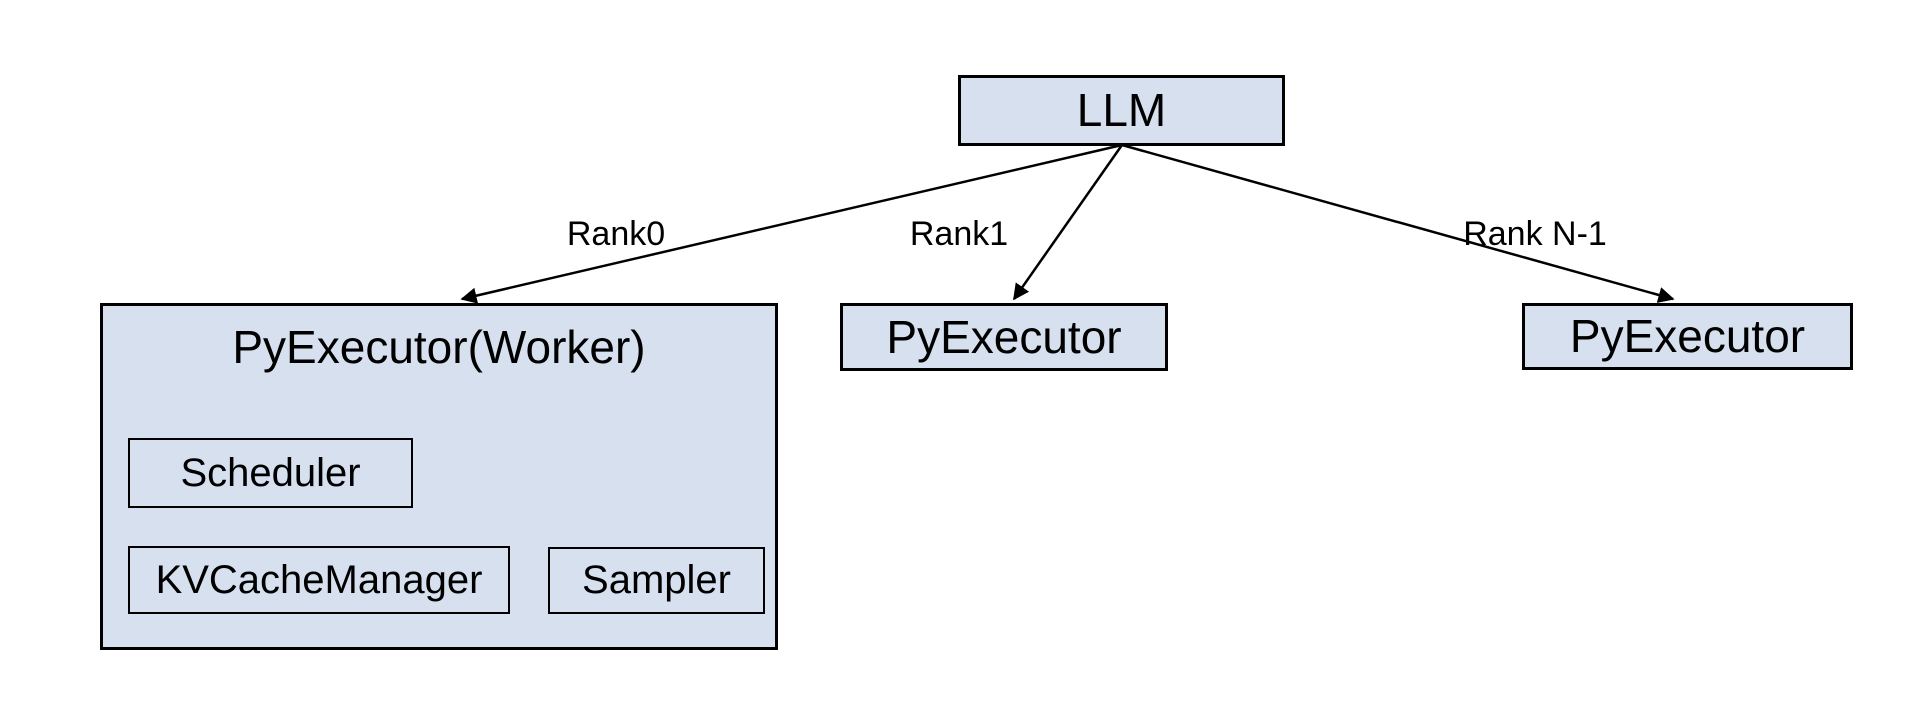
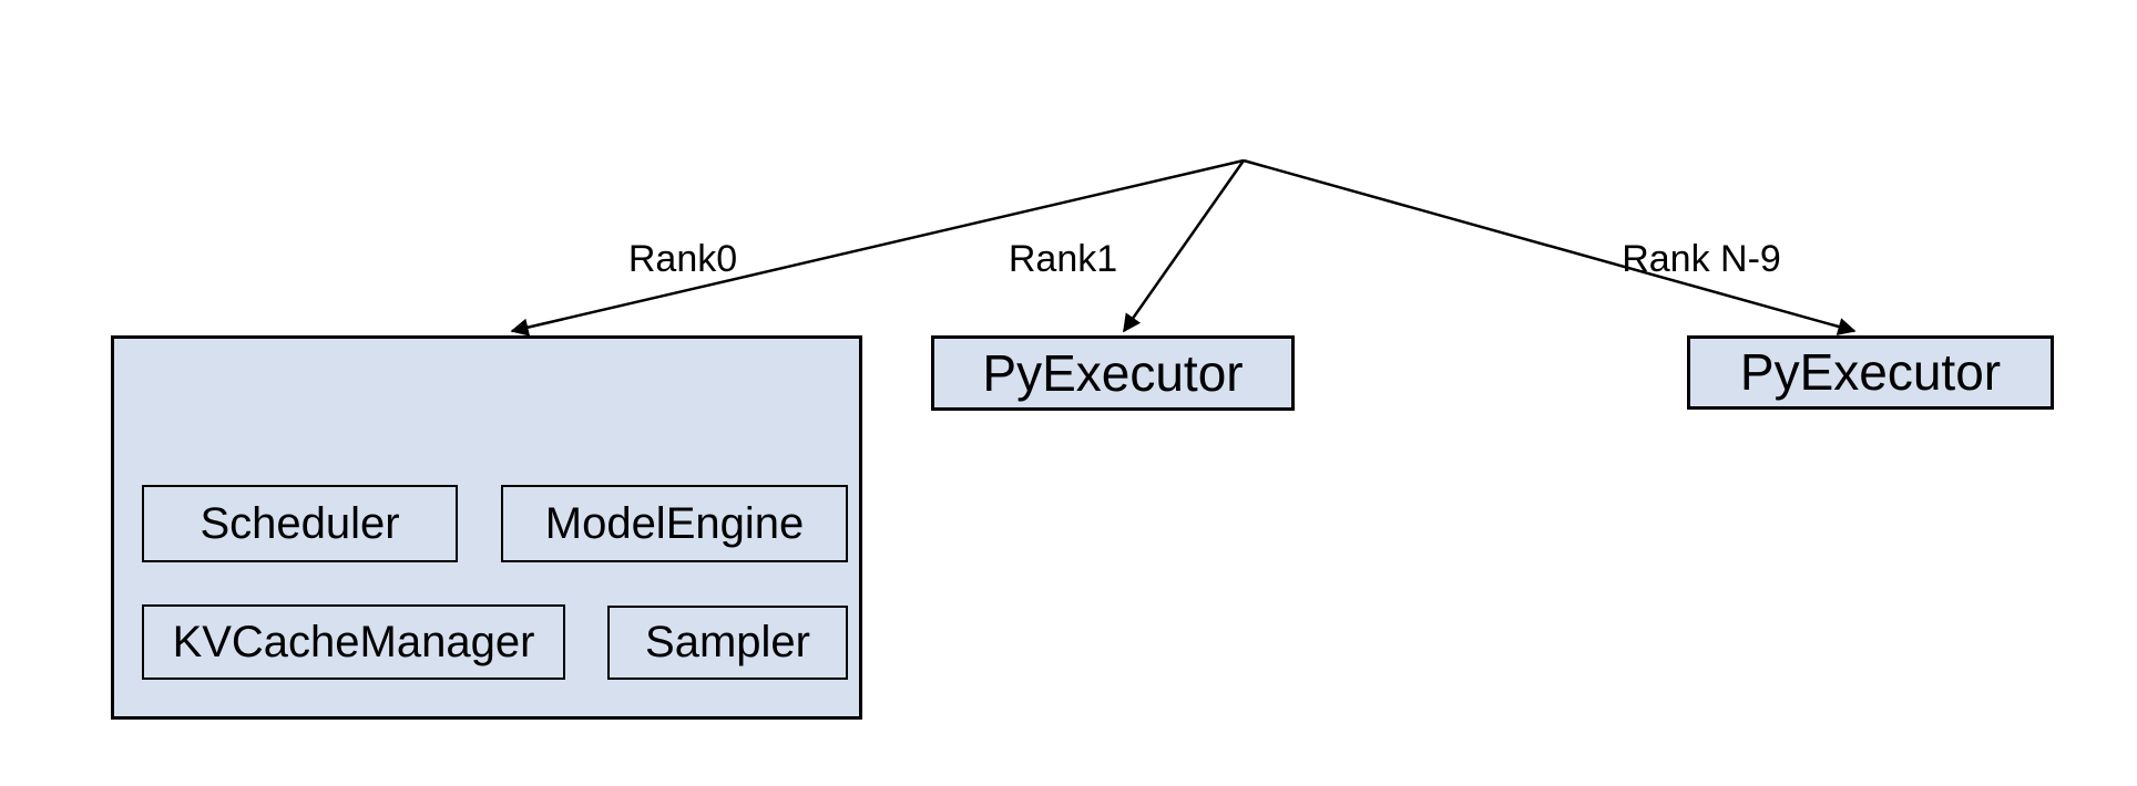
- LLM
  Rank0
  Rank1
- Rank N-1
+ Rank N-9
- PyExecutor(Worker)
  Scheduler
+ ModelEngine
  KVCacheManager
  Sampler
  PyExecutor
  PyExecutor
